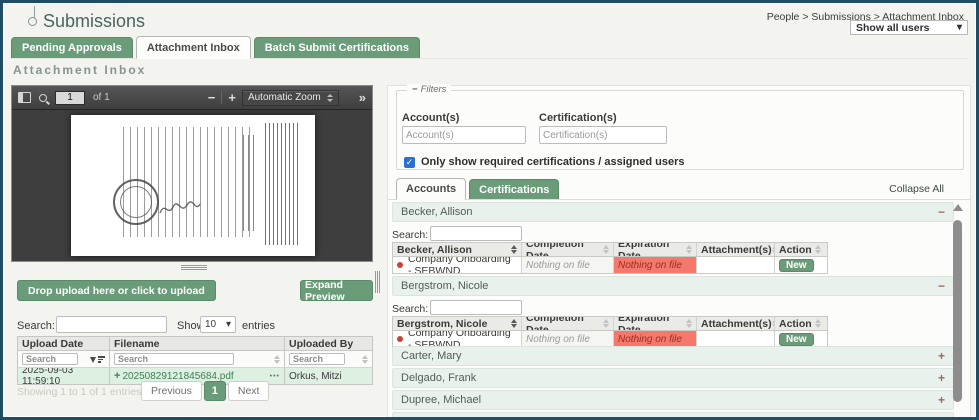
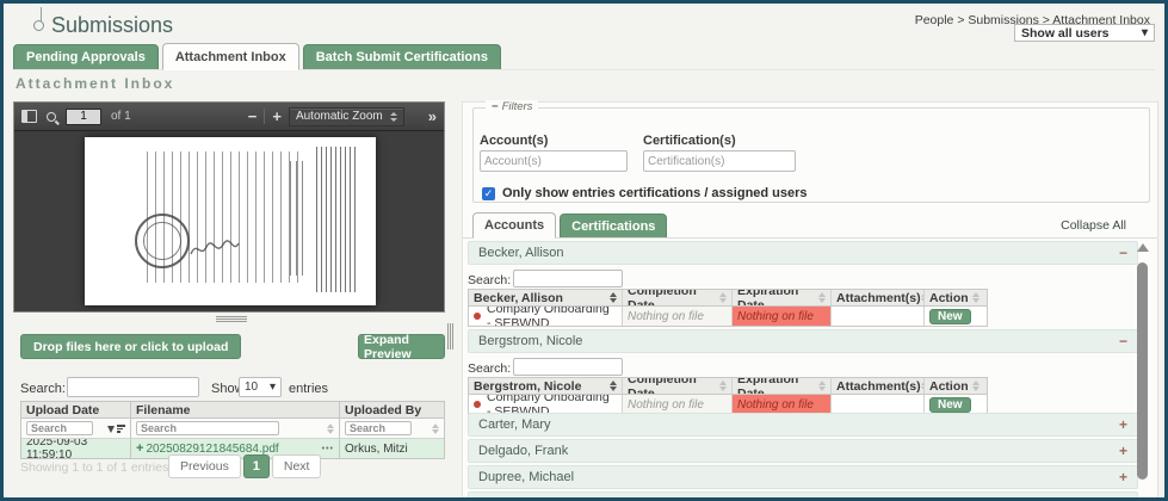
  Submissions
  People > Submissions > Attachment Inbox
  Show all users
  ▾
  Pending Approvals
  Attachment Inbox
  Batch Submit Certifications
  Attachment Inbox
  1
  of 1
  −
  +
  Automatic Zoom
  »
- Drop upload here or click to upload
+ Drop files here or click to upload
  Expand Preview
  Search:
  Sho
  10
  ▾
  entries
  Upload Date
  Filename
  Uploaded By
  Search
  Search
  Search
  2025-09-03 11:59:10
  + 20250829121845684.pdf
  Orkus, Mitzi
  Showing 1 to 1 of 1 entries
  Previous
  1
  Next
  − Filters
  Account(s)
  Account(s)
  Certification(s)
  Certification(s)
  ✓
- Only show required certifications / assigned users
+ Only show entries certifications / assigned users
  Accounts
  Certifications
  Collapse All
  Becker, Allison
  −
  Search:
  Becker, Allison
  Completion Date
  Expiration Date
  Attachment(s)
  Action
  Company Onboarding - SEBWND
  Nothing on file
  Nothing on file
  New
  Bergstrom, Nicole
  −
  Search:
  Bergstrom, Nicole
  Completion Date
  Expiration Date
  Attachment(s)
  Action
  Company Onboarding - SEBWND
  Nothing on file
  Nothing on file
  New
  Carter, Mary
  +
  Delgado, Frank
  +
  Dupree, Michael
  +
